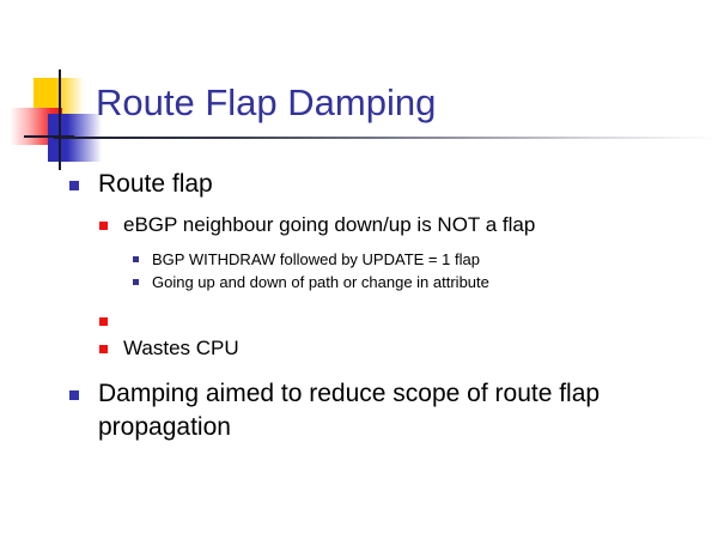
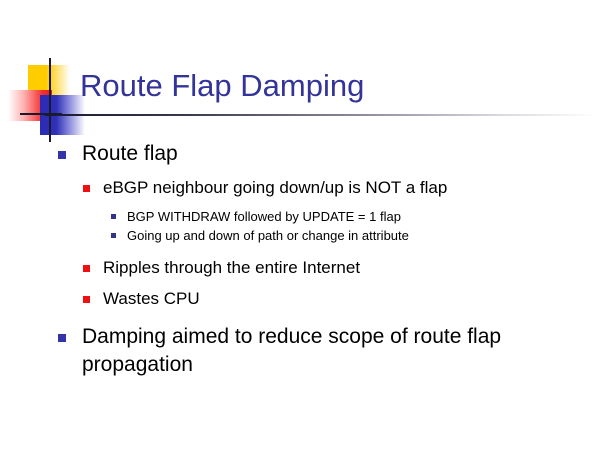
  Route Flap Damping
  Route flap
  eBGP neighbour going down/up is NOT a flap
  BGP WITHDRAW followed by UPDATE = 1 flap
  Going up and down of path or change in attribute
+ Ripples through the entire Internet
  Wastes CPU
  Damping aimed to reduce scope of route flap propagation
